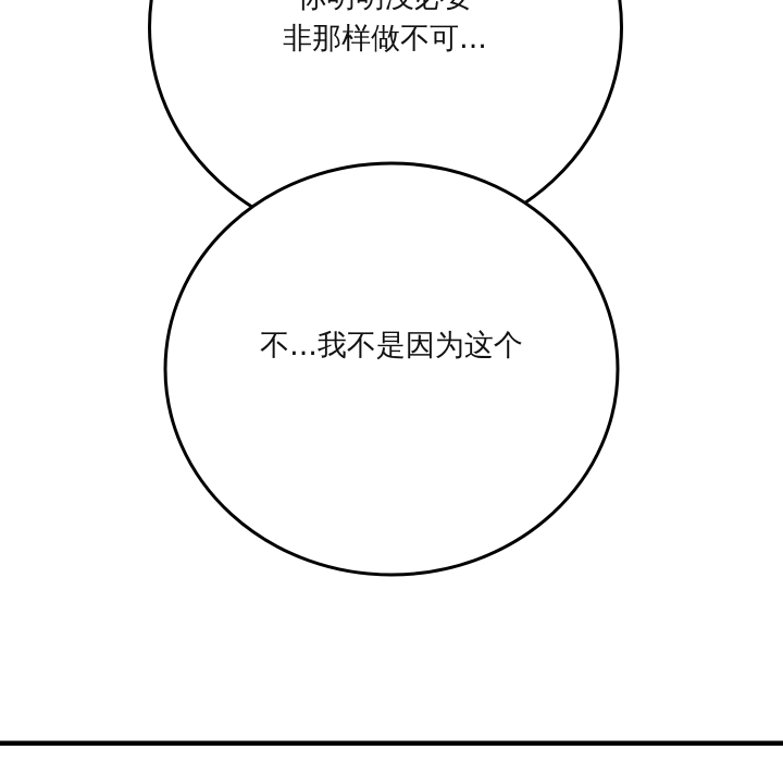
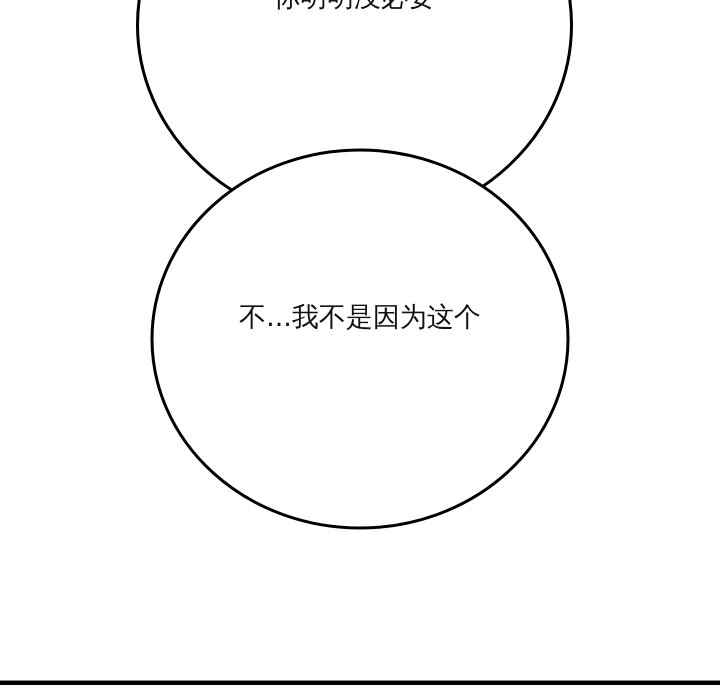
- 非那样做不可...
  不...我不是因为这个
